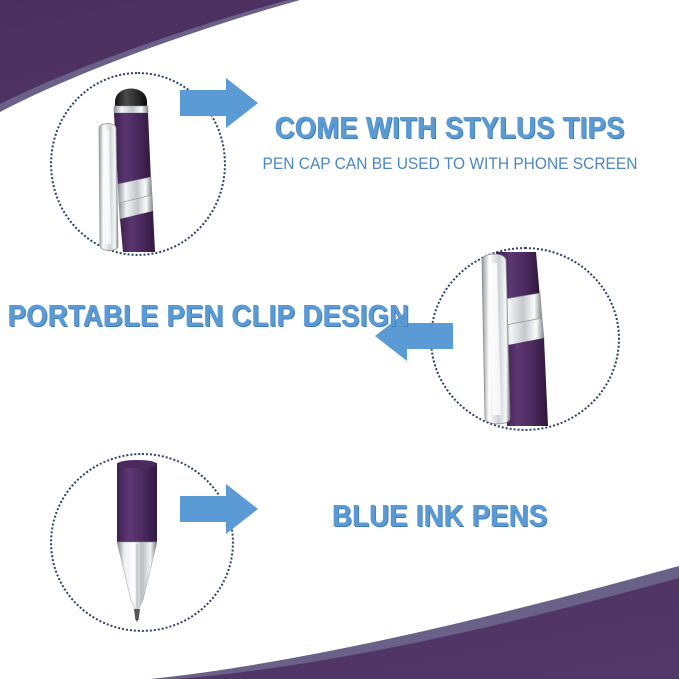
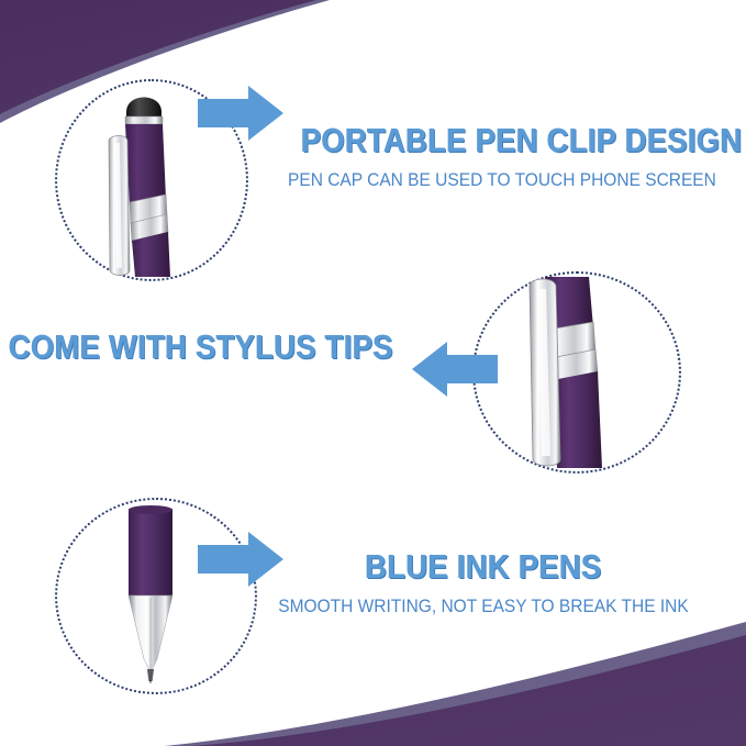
- COME WITH STYLUS TIPS
+ PORTABLE PEN CLIP DESIGN
- PEN CAP CAN BE USED TO WITH PHONE SCREEN
+ PEN CAP CAN BE USED TO TOUCH PHONE SCREEN
- PORTABLE PEN CLIP DESIGN
+ COME WITH STYLUS TIPS
  BLUE INK PENS
+ SMOOTH WRITING, NOT EASY TO BREAK THE INK
